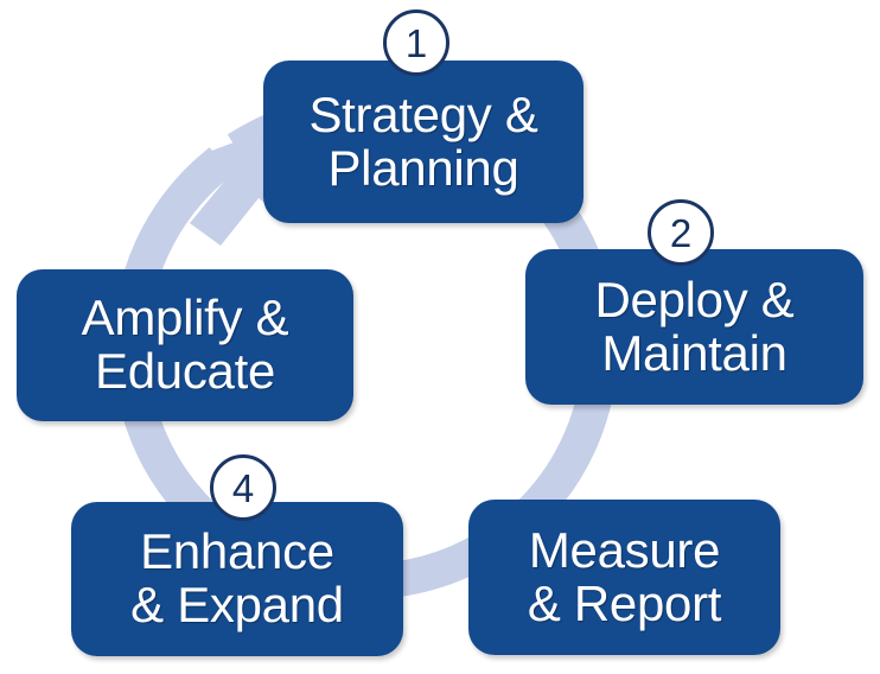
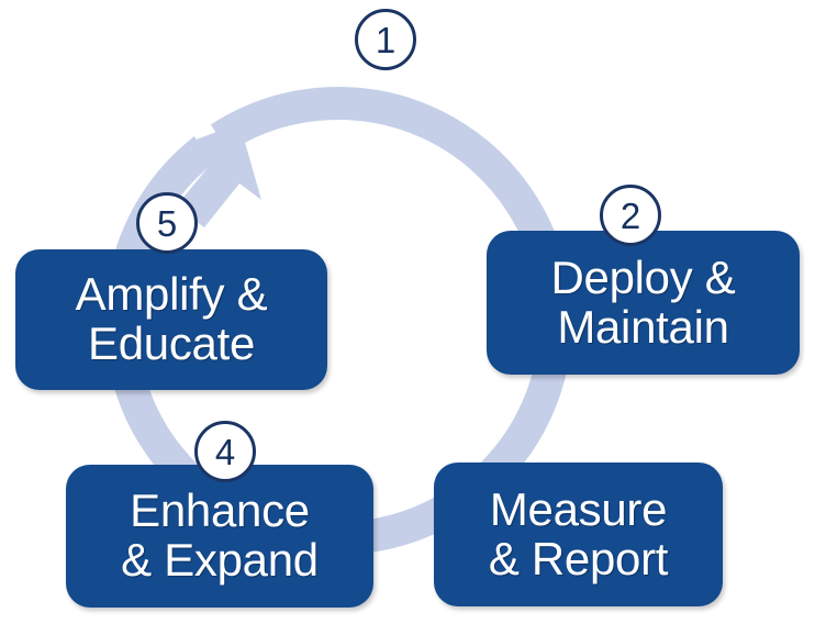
- Strategy &
- Planning
  1
  Deploy &
  Maintain
  2
  Measure
  & Report
  Enhance
  & Expand
  4
  Amplify &
  Educate
+ 5
